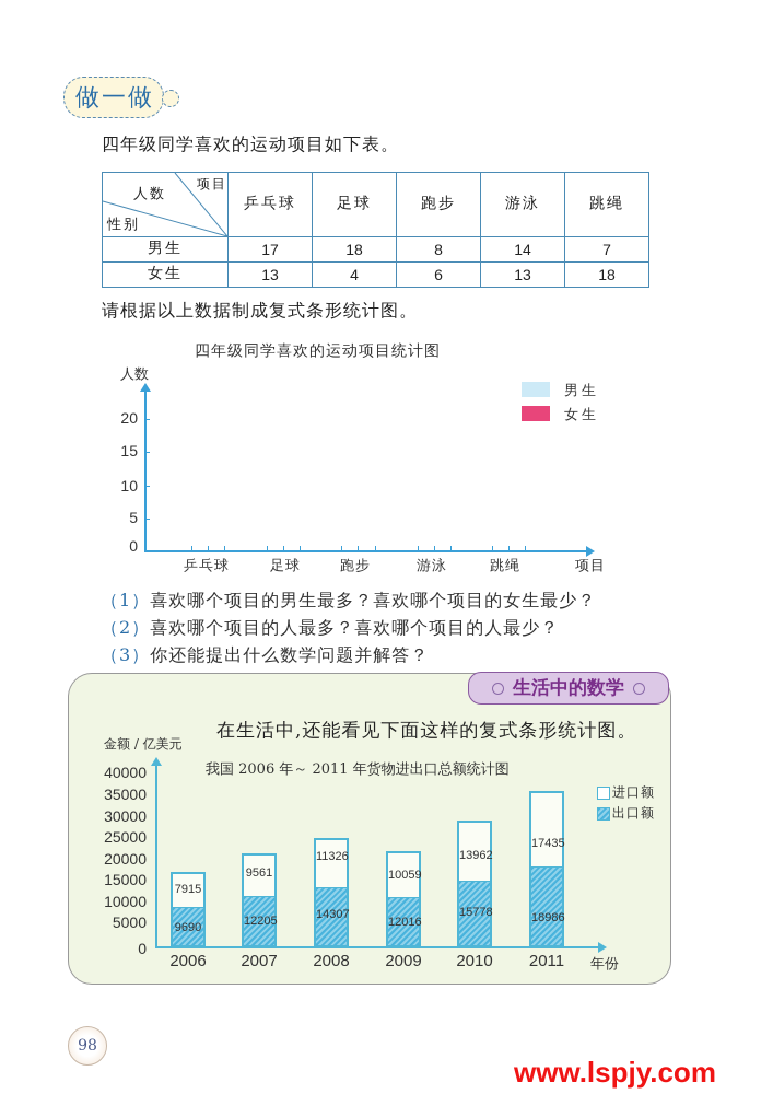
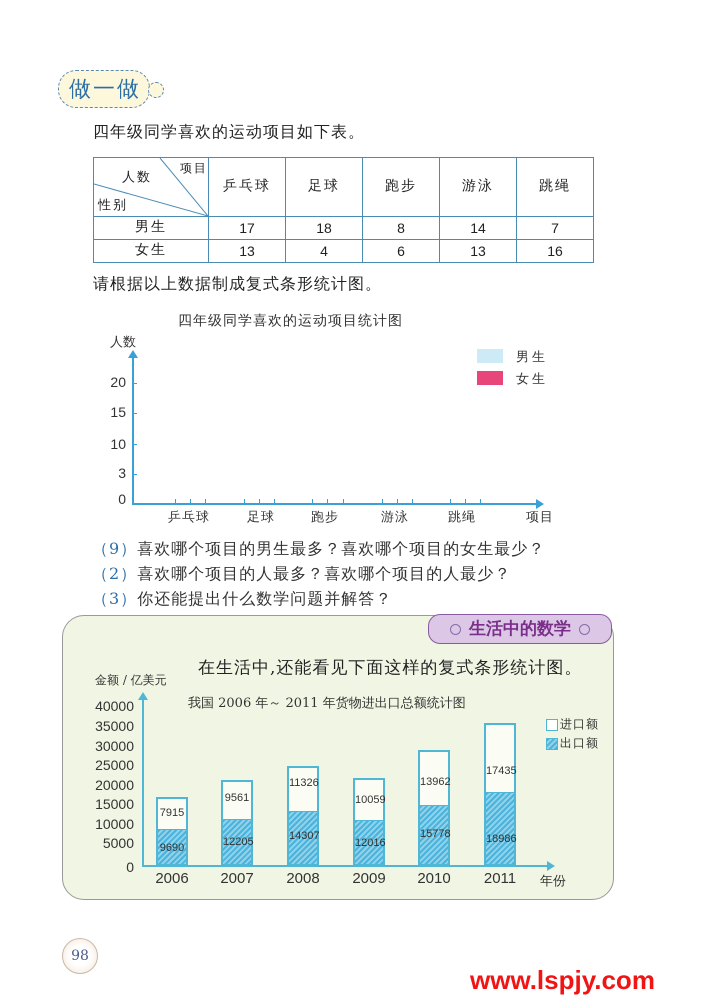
  做一做
  四年级同学喜欢的运动项目如下表。
  项目 人数 性别	乒乓球	足球	跑步	游泳	跳绳
  男生	17	18	8	14	7
- 女生	13	4	6	13	18
+ 女生	13	4	6	13	16
  请根据以上数据制成复式条形统计图。
  四年级同学喜欢的运动项目统计图
  人数
  男生
  女生
  20
  15
  10
- 5
+ 3
  0
  乒乓球
  足球
  跑步
  游泳
  跳绳
  项目
- （1）喜欢哪个项目的男生最多？喜欢哪个项目的女生最少？
+ （9）喜欢哪个项目的男生最多？喜欢哪个项目的女生最少？
  （2）喜欢哪个项目的人最多？喜欢哪个项目的人最少？
  （3）你还能提出什么数学问题并解答？
  生活中的数学
  在生活中,还能看见下面这样的复式条形统计图。
  金额 / 亿美元
  我国 2006 年～ 2011 年货物进出口总额统计图
  进口额
  出口额
  40000
  35000
  30000
  25000
  20000
  15000
  10000
  5000
  0
  9690
  7915
  12205
  9561
  14307
  11326
  12016
  10059
  15778
  13962
  18986
  17435
  2006
  2007
  2008
  2009
  2010
  2011
  年份
  98
  www.lspjy.com
